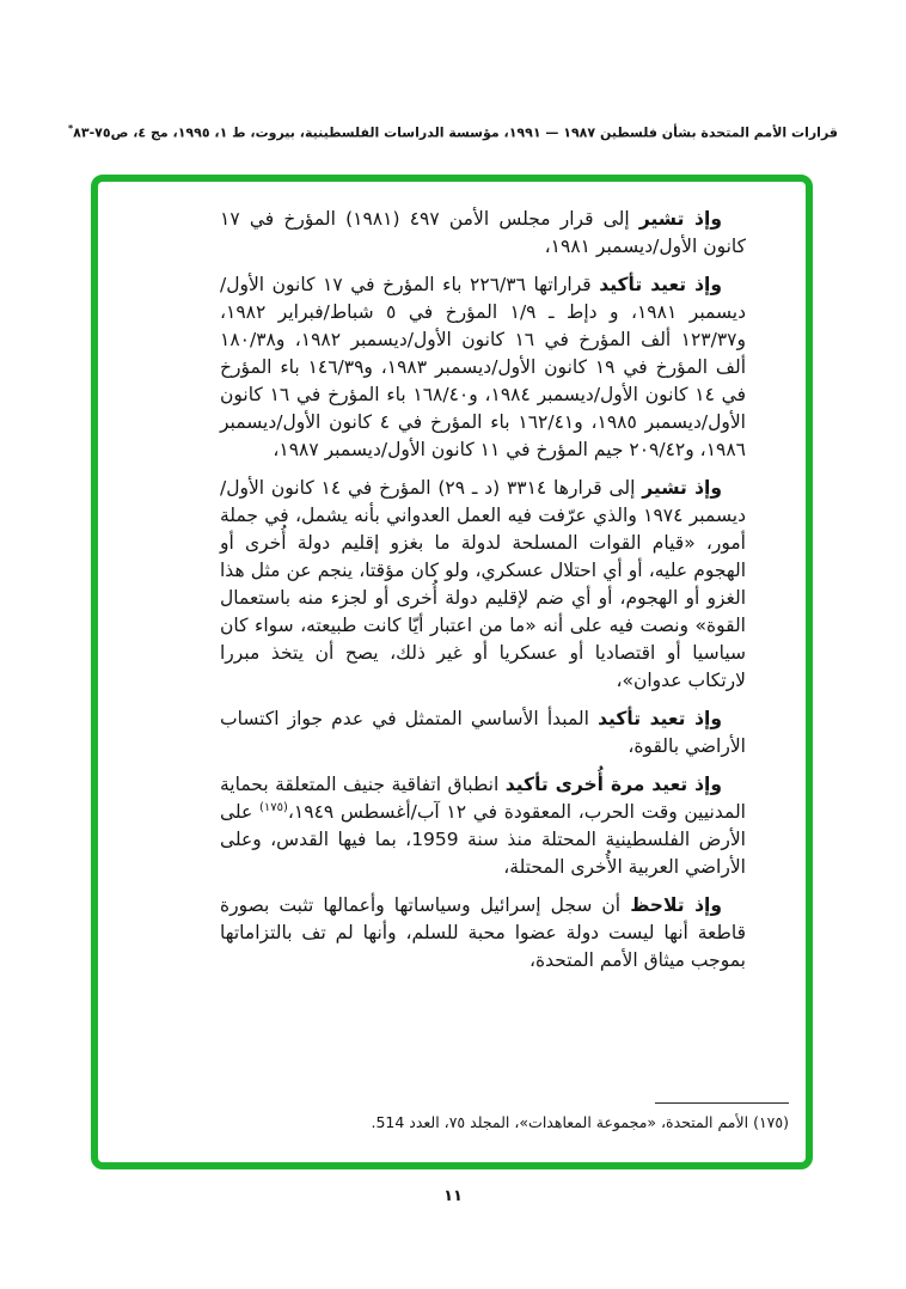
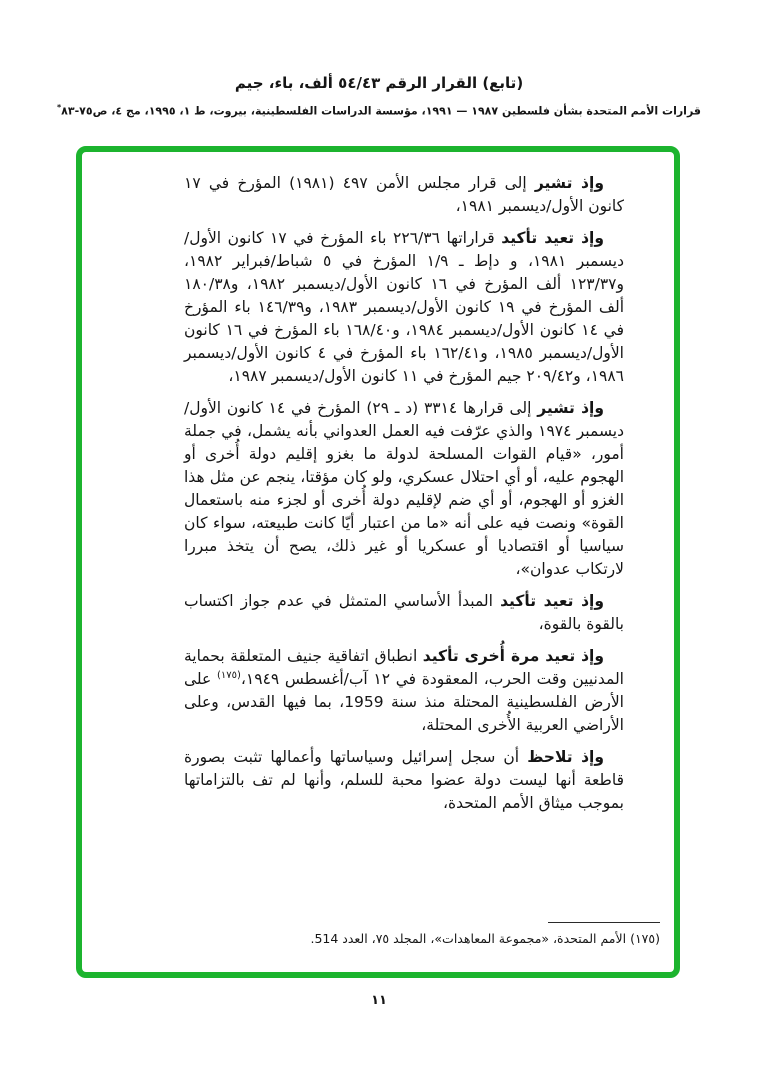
+ (تابع) القرار الرقم ٥٤/٤٣ ألف، باء، جيم
  قرارات الأمم المتحدة بشأن فلسطين ١٩٨٧ — ١٩٩١، مؤسسة الدراسات الفلسطينية، بيروت، ط ١، ١٩٩٥، مج ٤، ص٧٥-٨٣*
  وإذ تشير إلى قرار مجلس الأمن ٤٩٧ (١٩٨١) المؤرخ في ١٧ كانون الأول/ديسمبر ١٩٨١،
  وإذ تعيد تأكيد قراراتها ٢٢٦/٣٦ باء المؤرخ في ١٧ كانون الأول/ديسمبر ١٩٨١، و دإط ـ ١/٩ المؤرخ في ٥ شباط/فبراير ١٩٨٢، و١٢٣/٣٧ ألف المؤرخ في ١٦ كانون الأول/ديسمبر ١٩٨٢، و١٨٠/٣٨ ألف المؤرخ في ١٩ كانون الأول/ديسمبر ١٩٨٣، و١٤٦/٣٩ باء المؤرخ في ١٤ كانون الأول/ديسمبر ١٩٨٤، و١٦٨/٤٠ باء المؤرخ في ١٦ كانون الأول/ديسمبر ١٩٨٥، و١٦٢/٤١ باء المؤرخ في ٤ كانون الأول/ديسمبر ١٩٨٦، و٢٠٩/٤٢ جيم المؤرخ في ١١ كانون الأول/ديسمبر ١٩٨٧،
  وإذ تشير إلى قرارها ٣٣١٤ (د ـ ٢٩) المؤرخ في ١٤ كانون الأول/ديسمبر ١٩٧٤ والذي عرّفت فيه العمل العدواني بأنه يشمل، في جملة أمور، «قيام القوات المسلحة لدولة ما بغزو إقليم دولة أُخرى أو الهجوم عليه، أو أي احتلال عسكري، ولو كان مؤقتا، ينجم عن مثل هذا الغزو أو الهجوم، أو أي ضم لإقليم دولة أُخرى أو لجزء منه باستعمال القوة» ونصت فيه على أنه «ما من اعتبار أيّا كانت طبيعته، سواء كان سياسيا أو اقتصاديا أو عسكريا أو غير ذلك، يصح أن يتخذ مبررا لارتكاب عدوان»،
- وإذ تعيد تأكيد المبدأ الأساسي المتمثل في عدم جواز اكتساب الأراضي بالقوة،
+ وإذ تعيد تأكيد المبدأ الأساسي المتمثل في عدم جواز اكتساب بالقوة بالقوة،
  وإذ تعيد مرة أُخرى تأكيد انطباق اتفاقية جنيف المتعلقة بحماية المدنيين وقت الحرب، المعقودة في ١٢ آب/أغسطس ١٩٤٩،(١٧٥) على الأرض الفلسطينية المحتلة منذ سنة 1959، بما فيها القدس، وعلى الأراضي العربية الأُخرى المحتلة،
  وإذ تلاحظ أن سجل إسرائيل وسياساتها وأعمالها تثبت بصورة قاطعة أنها ليست دولة عضوا محبة للسلم، وأنها لم تف بالتزاماتها بموجب ميثاق الأمم المتحدة،
  (١٧٥) الأمم المتحدة، «مجموعة المعاهدات»، المجلد ٧٥، العدد 514.
  ١١
